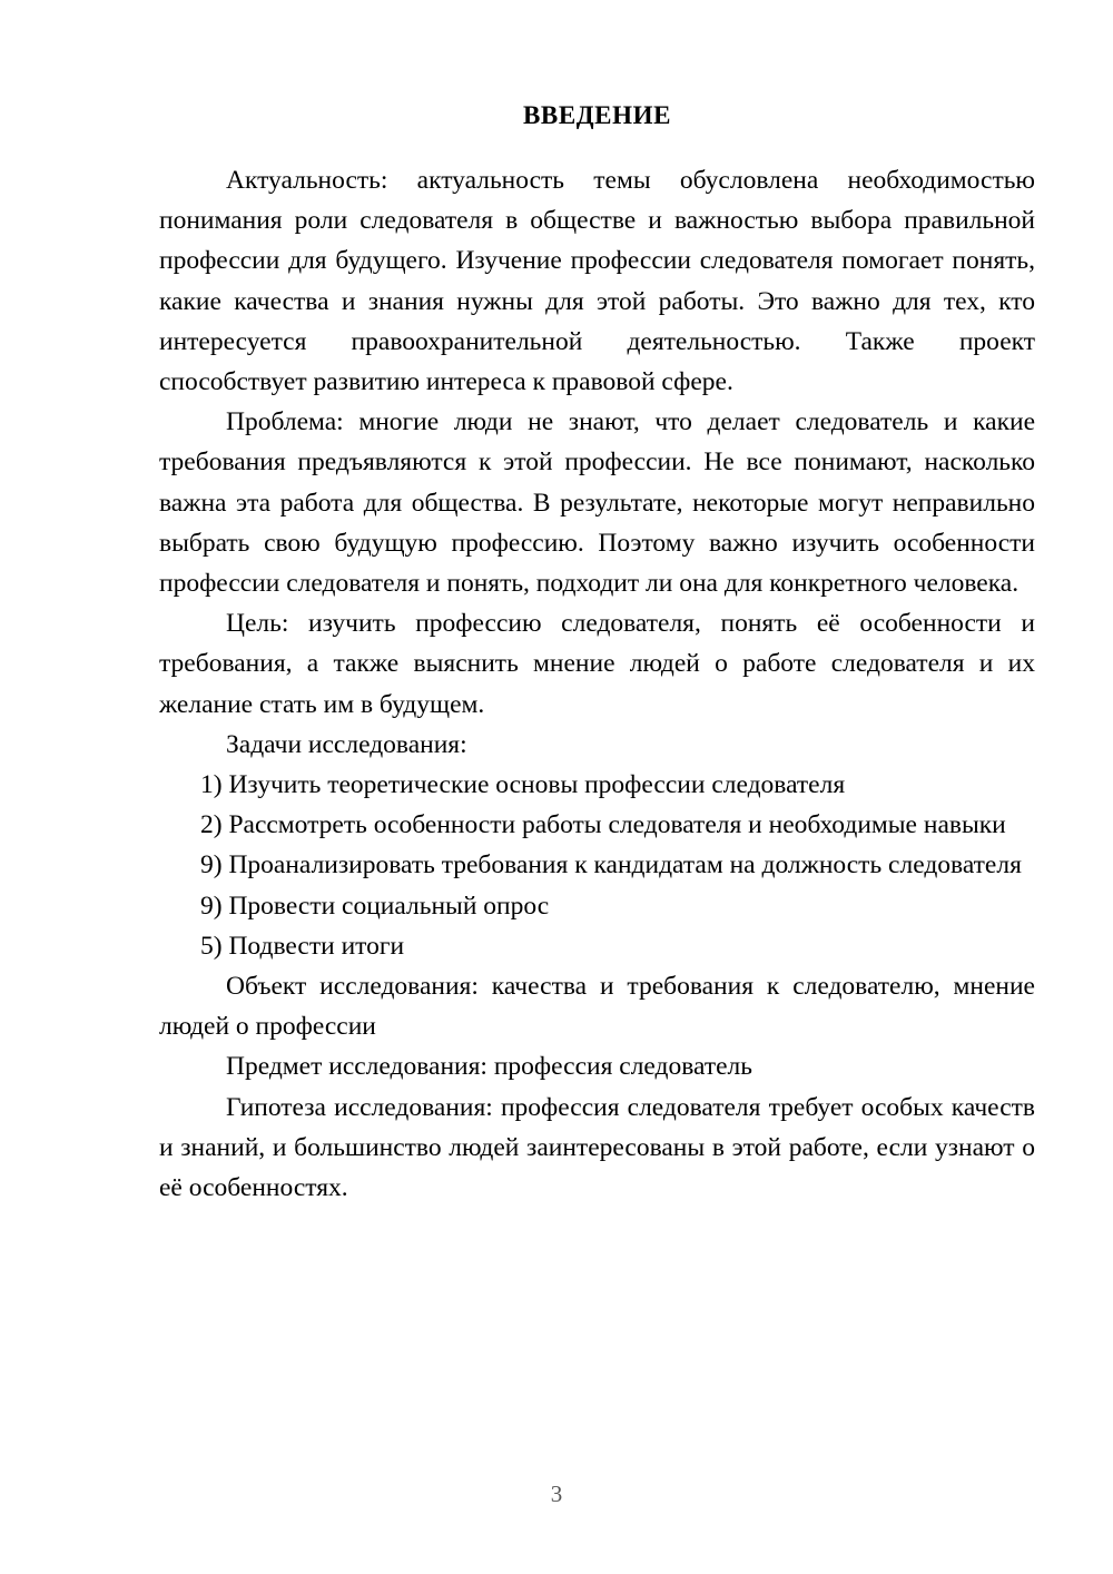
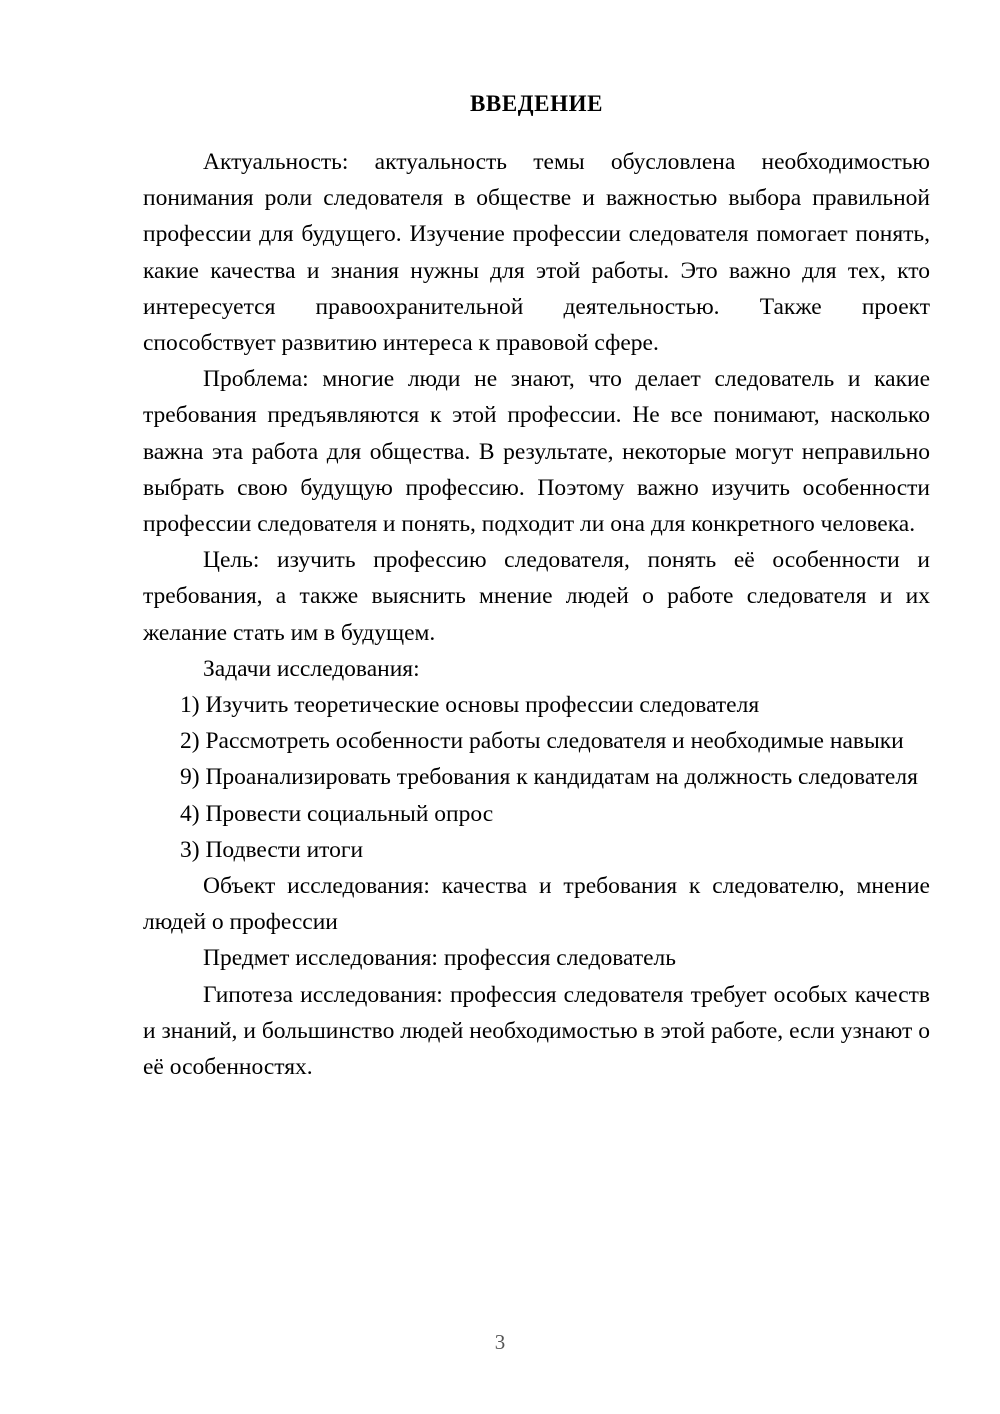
  ВВЕДЕНИЕ
  Актуальность: актуальность темы обусловлена необходимостью понимания роли следователя в обществе и важностью выбора правильной профессии для будущего. Изучение профессии следователя помогает понять, какие качества и знания нужны для этой работы. Это важно для тех, кто интересуется правоохранительной деятельностью. Также проект способствует развитию интереса к правовой сфере.
  Проблема: многие люди не знают, что делает следователь и какие требования предъявляются к этой профессии. Не все понимают, насколько важна эта работа для общества. В результате, некоторые могут неправильно выбрать свою будущую профессию. Поэтому важно изучить особенности профессии следователя и понять, подходит ли она для конкретного человека.
  Цель: изучить профессию следователя, понять её особенности и требования, а также выяснить мнение людей о работе следователя и их желание стать им в будущем.
  Задачи исследования:
  1) Изучить теоретические основы профессии следователя
  2) Рассмотреть особенности работы следователя и необходимые навыки
  9) Проанализировать требования к кандидатам на должность следователя
- 9) Провести социальный опрос
+ 4) Провести социальный опрос
- 5) Подвести итоги
+ 3) Подвести итоги
  Объект исследования: качества и требования к следователю, мнение людей о профессии
  Предмет исследования: профессия следователь
- Гипотеза исследования: профессия следователя требует особых качеств и знаний, и большинство людей заинтересованы в этой работе, если узнают о её особенностях.
+ Гипотеза исследования: профессия следователя требует особых качеств и знаний, и большинство людей необходимостью в этой работе, если узнают о её особенностях.
  3
